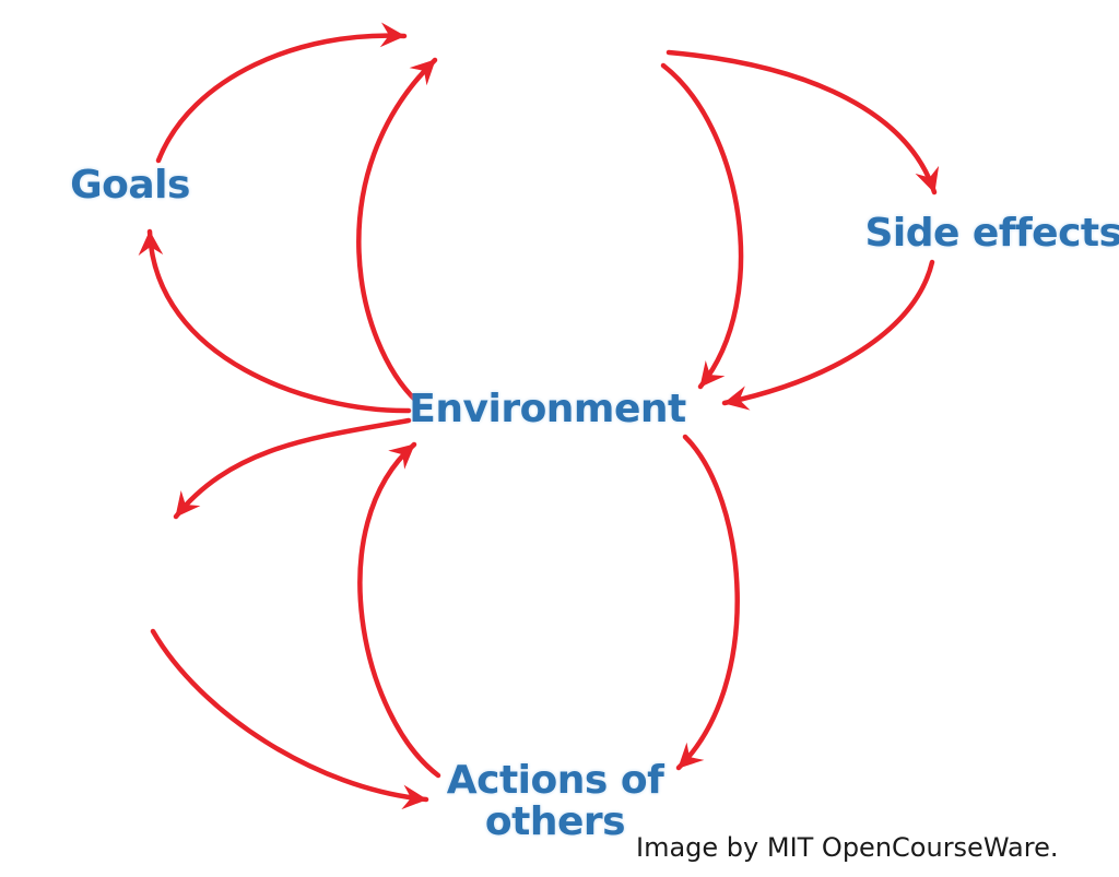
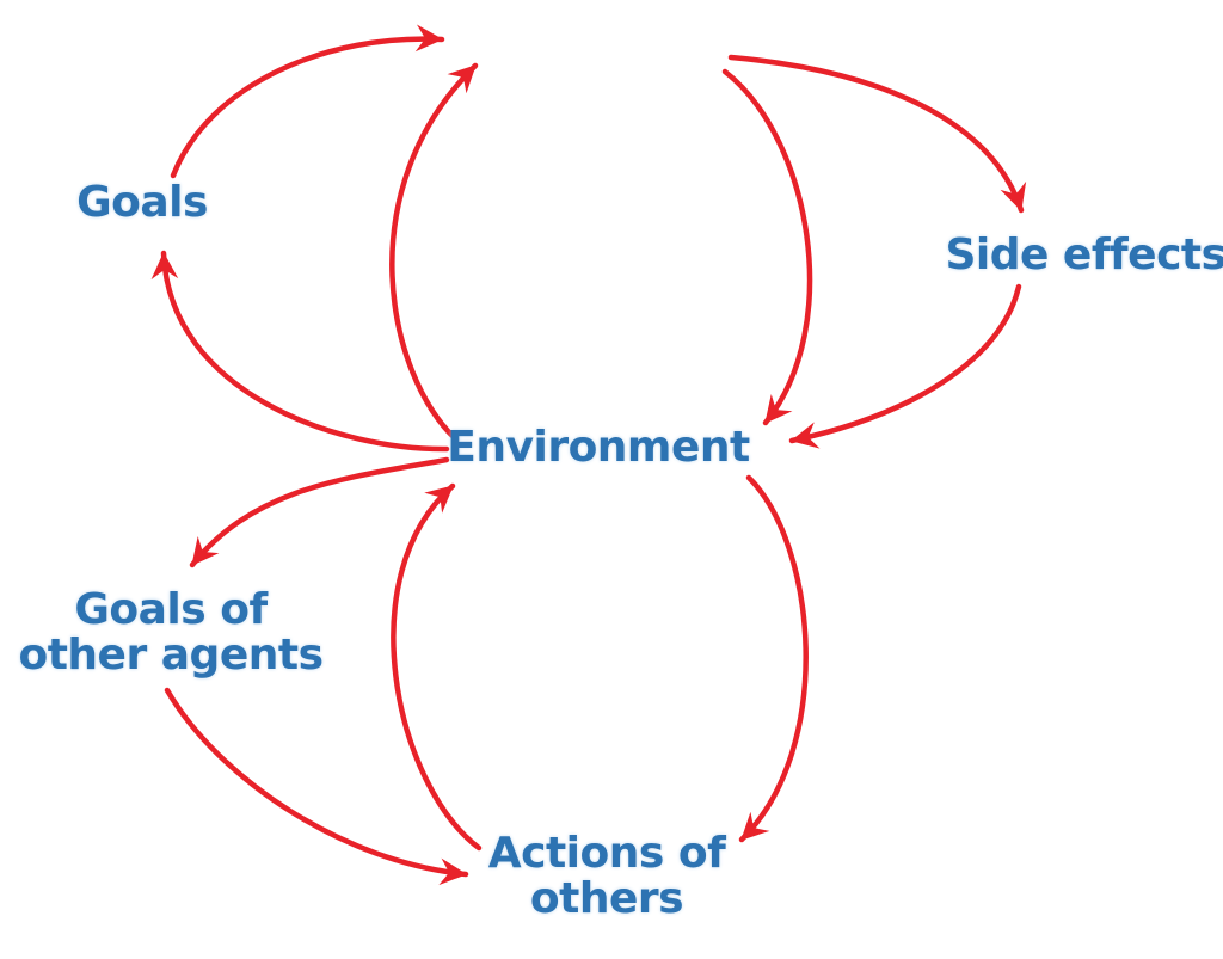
  Goals
  Side effects
  Environment
+ Goals of
+ other agents
  Actions of
  others
- Image by MIT OpenCourseWare.
